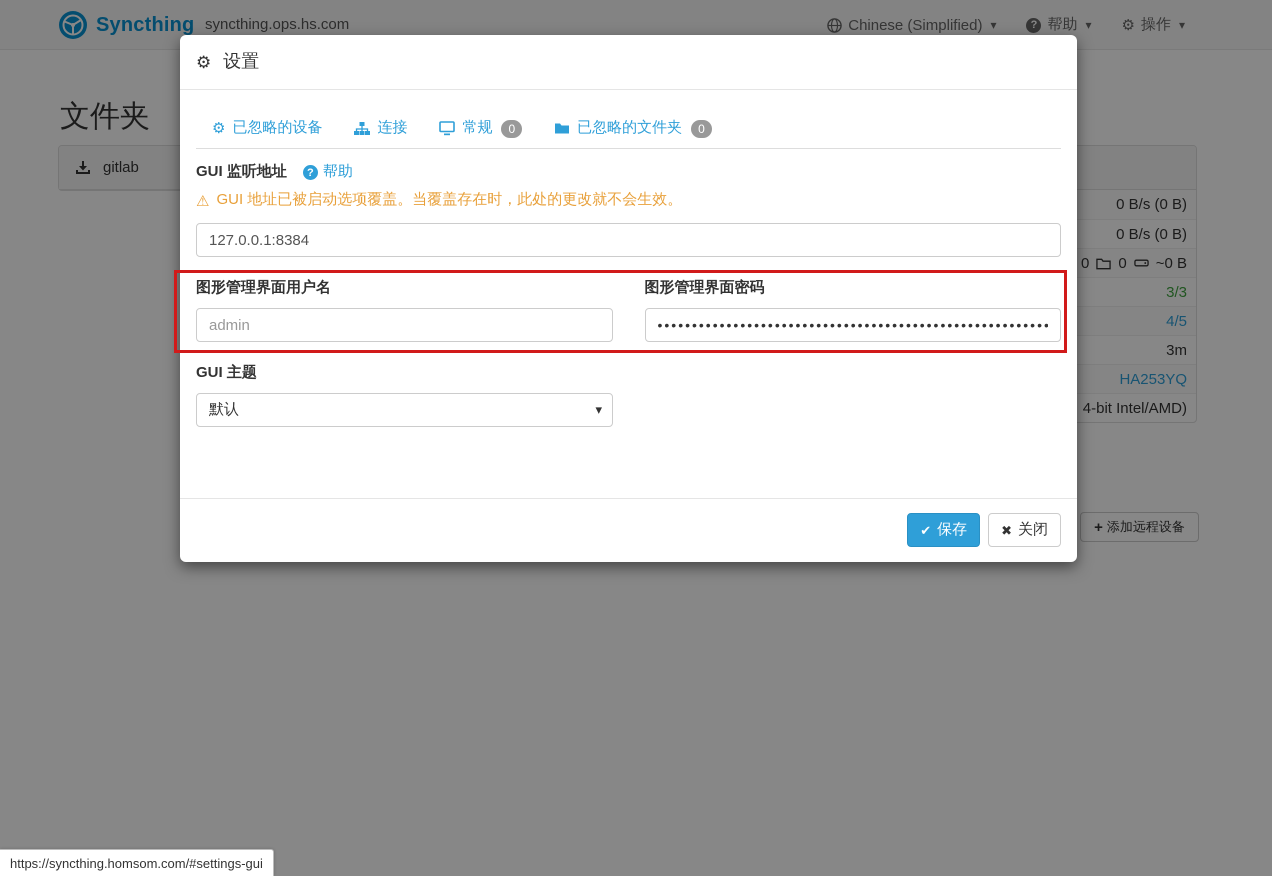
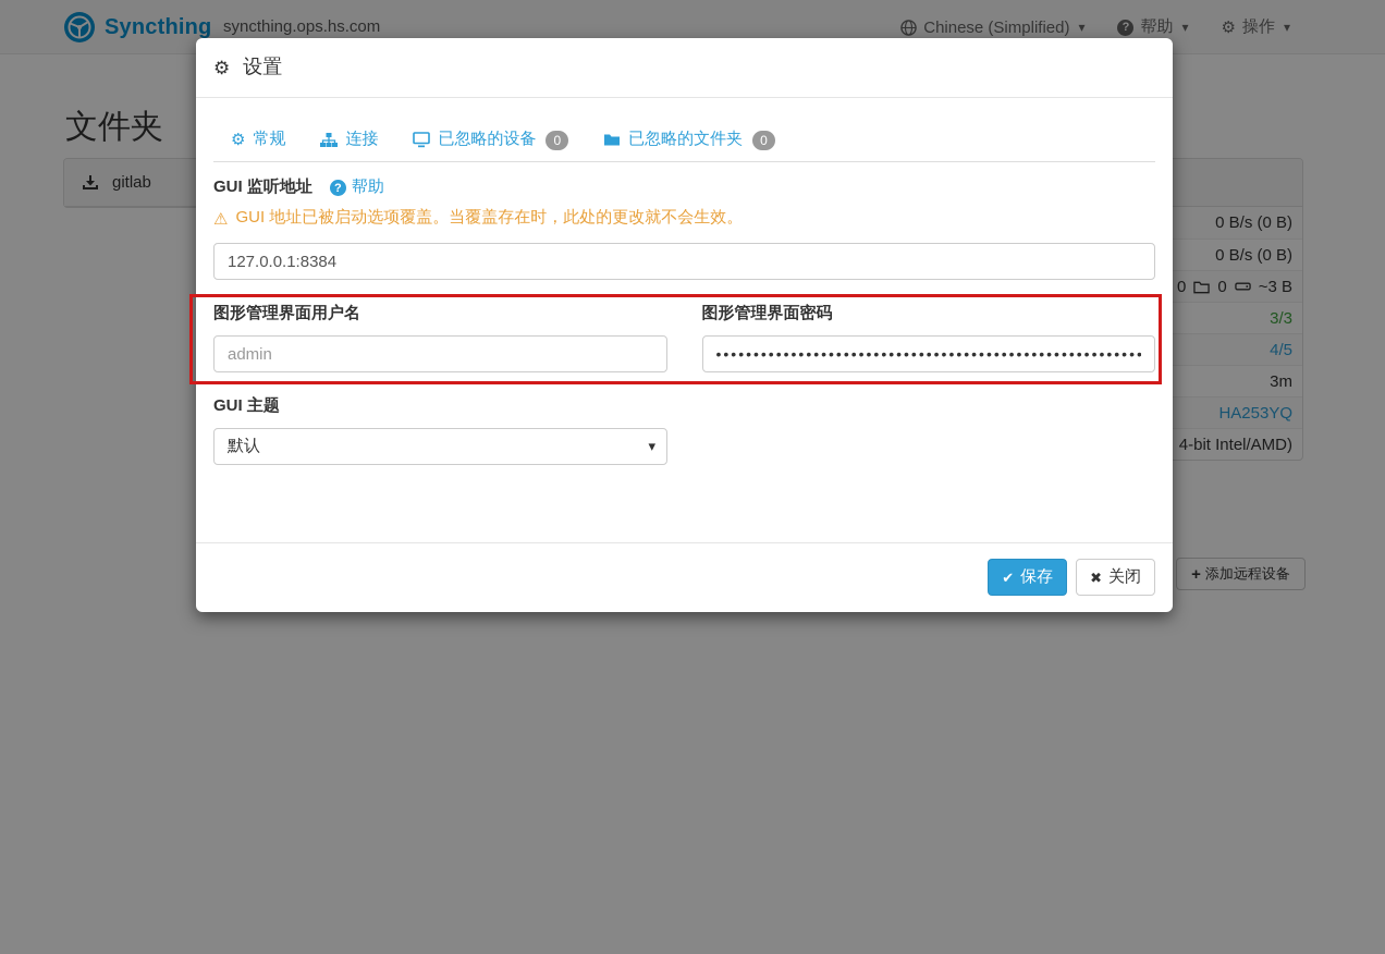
  Syncthing
  syncthing.ops.hs.com
  Chinese (Simplified)
  帮助
  操作
  文件夹
  gitlab
  0 B/s (0 B)
  0 B/s (0 B)
  0
  0
- ~0 B
+ ~3 B
  3/3
  4/5
  3m
  HA253YQ
  4-bit Intel/AMD)
  添加远程设备
  设置
- 已忽略的设备
+ 常规
  连接
- 常规
+ 已忽略的设备
  0
  已忽略的文件夹
  0
  GUI 监听地址
  帮助
  GUI 地址已被启动选项覆盖。当覆盖存在时，此处的更改就不会生效。
  127.0.0.1:8384
  图形管理界面用户名 admin
  图形管理界面密码 •••••••••••••••••••••••••••••••••••••••••••••••••••••••••
  GUI 主题
  默认
  保存
  关闭
- https://syncthing.homsom.com/#settings-gui
